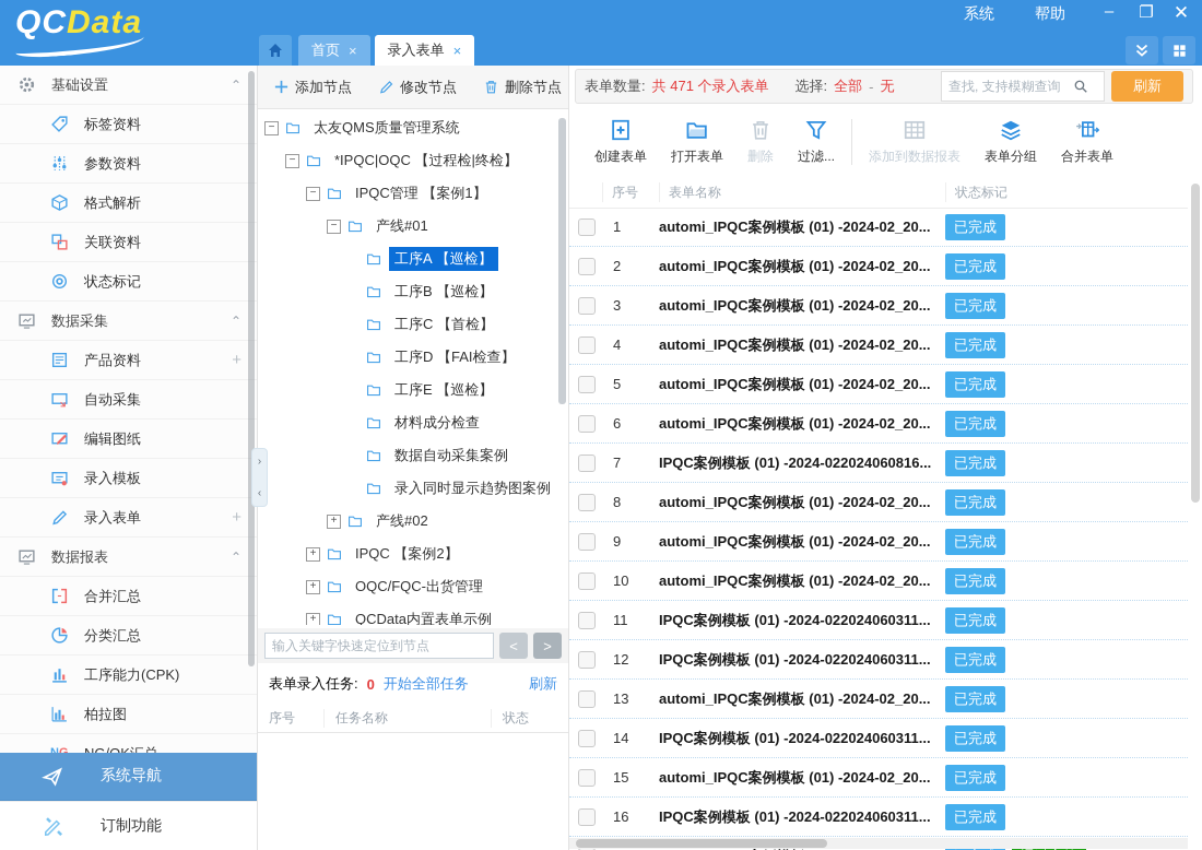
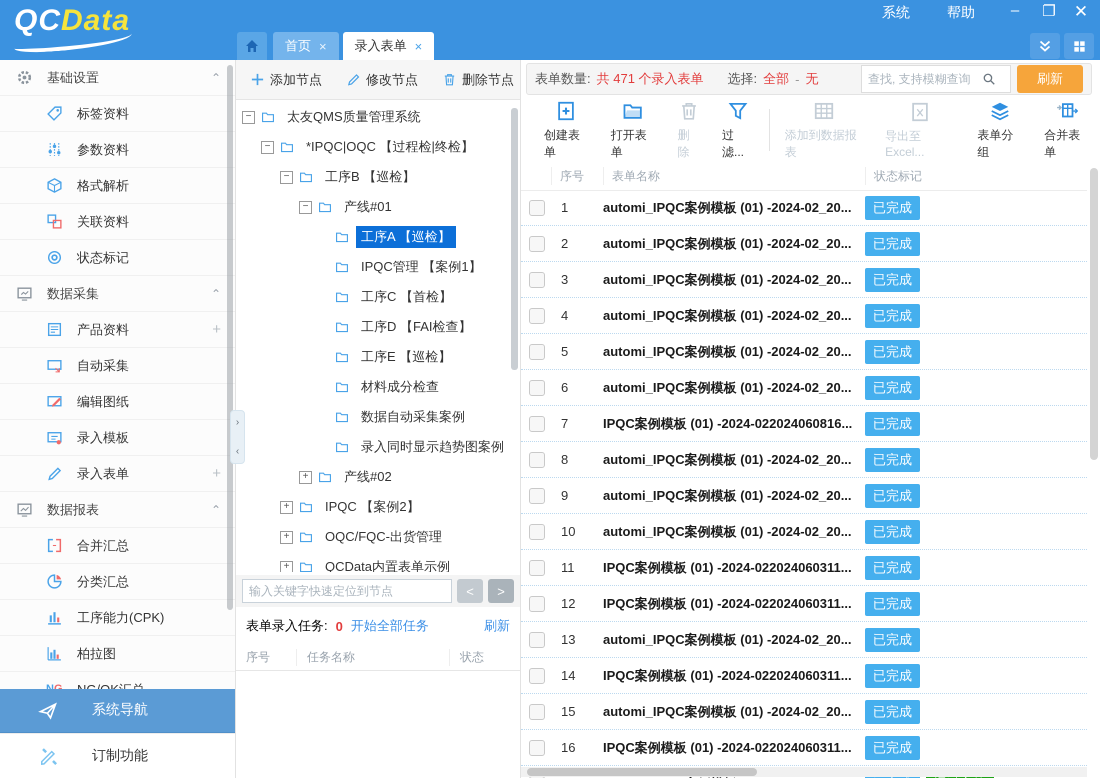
  QCData
  系统
  帮助
  –
  ❐
  ✕
  首页
  ×
  录入表单
  ×
  基础设置
  ⌃
  标签资料
  参数资料
  格式解析
  关联资料
  状态标记
  数据采集
  ⌃
  产品资料
  +
  自动采集
  编辑图纸
  录入模板
  录入表单
  +
  数据报表
  ⌃
  合并汇总
  分类汇总
  工序能力(CPK)
  柏拉图
  系统导航
  订制功能
  添加节点
  修改节点
  删除节点
  −
  太友QMS质量管理系统
  −
  *IPQC|OQC 【过程检|终检】
  −
- IPQC管理 【案例1】
+ 工序B 【巡检】
  −
  产线#01
  工序A 【巡检】
- 工序B 【巡检】
+ IPQC管理 【案例1】
  工序C 【首检】
  工序D 【FAI检查】
  工序E 【巡检】
  材料成分检查
  数据自动采集案例
  录入同时显示趋势图案例
  +
  产线#02
  +
  IPQC 【案例2】
  +
  OQC/FQC-出货管理
  +
  QCData内置表单示例
  ›
  ‹
  输入关键字快速定位到节点
  <
  >
  表单录入任务:
  0
  开始全部任务
  刷新
  序号
  任务名称
  状态
  表单数量:
  共 471 个录入表单
  选择:
  全部
  -
  无
  查找, 支持模糊查询
  刷新
  创建表单
  打开表单
  删除
  过滤...
  添加到数据报表
+ 导出至Excel...
  表单分组
  合并表单
  序号
  表单名称
  状态标记
  1
  automi_IPQC案例模板 (01) -2024-02_20...
  已完成
  2
  automi_IPQC案例模板 (01) -2024-02_20...
  已完成
  3
  automi_IPQC案例模板 (01) -2024-02_20...
  已完成
  4
  automi_IPQC案例模板 (01) -2024-02_20...
  已完成
  5
  automi_IPQC案例模板 (01) -2024-02_20...
  已完成
  6
  automi_IPQC案例模板 (01) -2024-02_20...
  已完成
  7
  IPQC案例模板 (01) -2024-022024060816...
  已完成
  8
  automi_IPQC案例模板 (01) -2024-02_20...
  已完成
  9
  automi_IPQC案例模板 (01) -2024-02_20...
  已完成
  10
  automi_IPQC案例模板 (01) -2024-02_20...
  已完成
  11
  IPQC案例模板 (01) -2024-022024060311...
  已完成
  12
  IPQC案例模板 (01) -2024-022024060311...
  已完成
  13
  automi_IPQC案例模板 (01) -2024-02_20...
  已完成
  14
  IPQC案例模板 (01) -2024-022024060311...
  已完成
  15
  automi_IPQC案例模板 (01) -2024-02_20...
  已完成
  16
  IPQC案例模板 (01) -2024-022024060311...
  已完成
